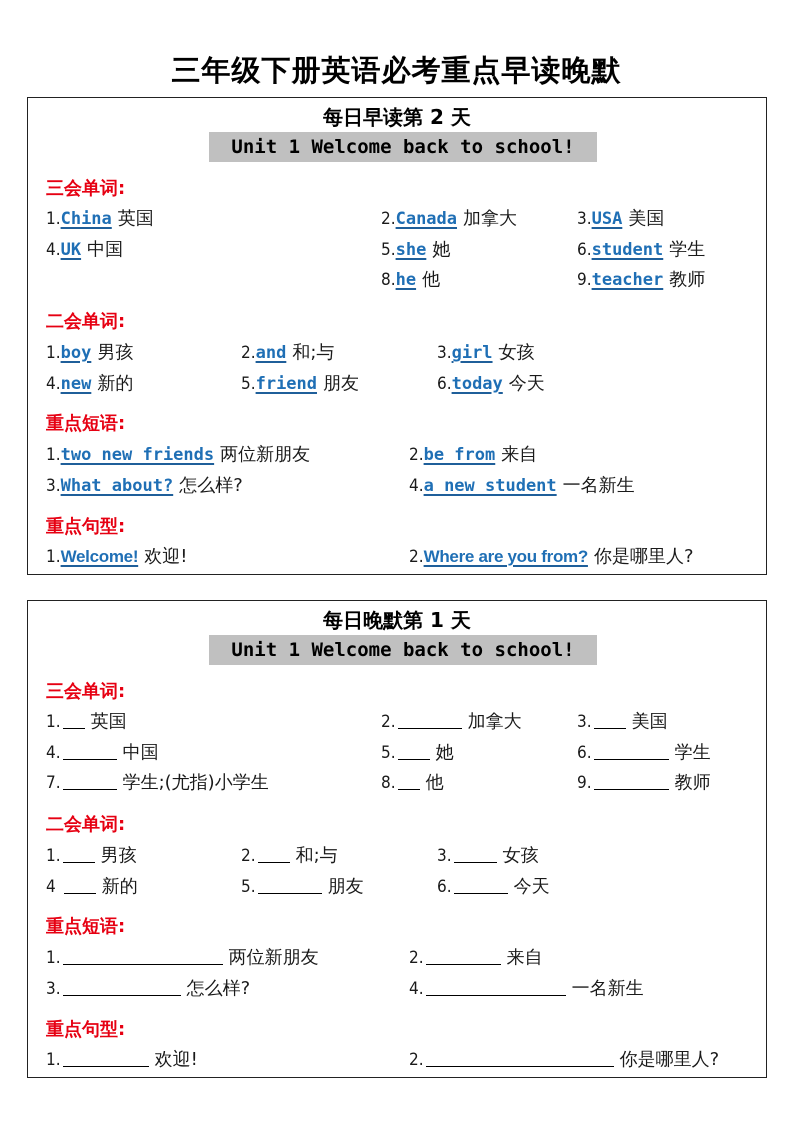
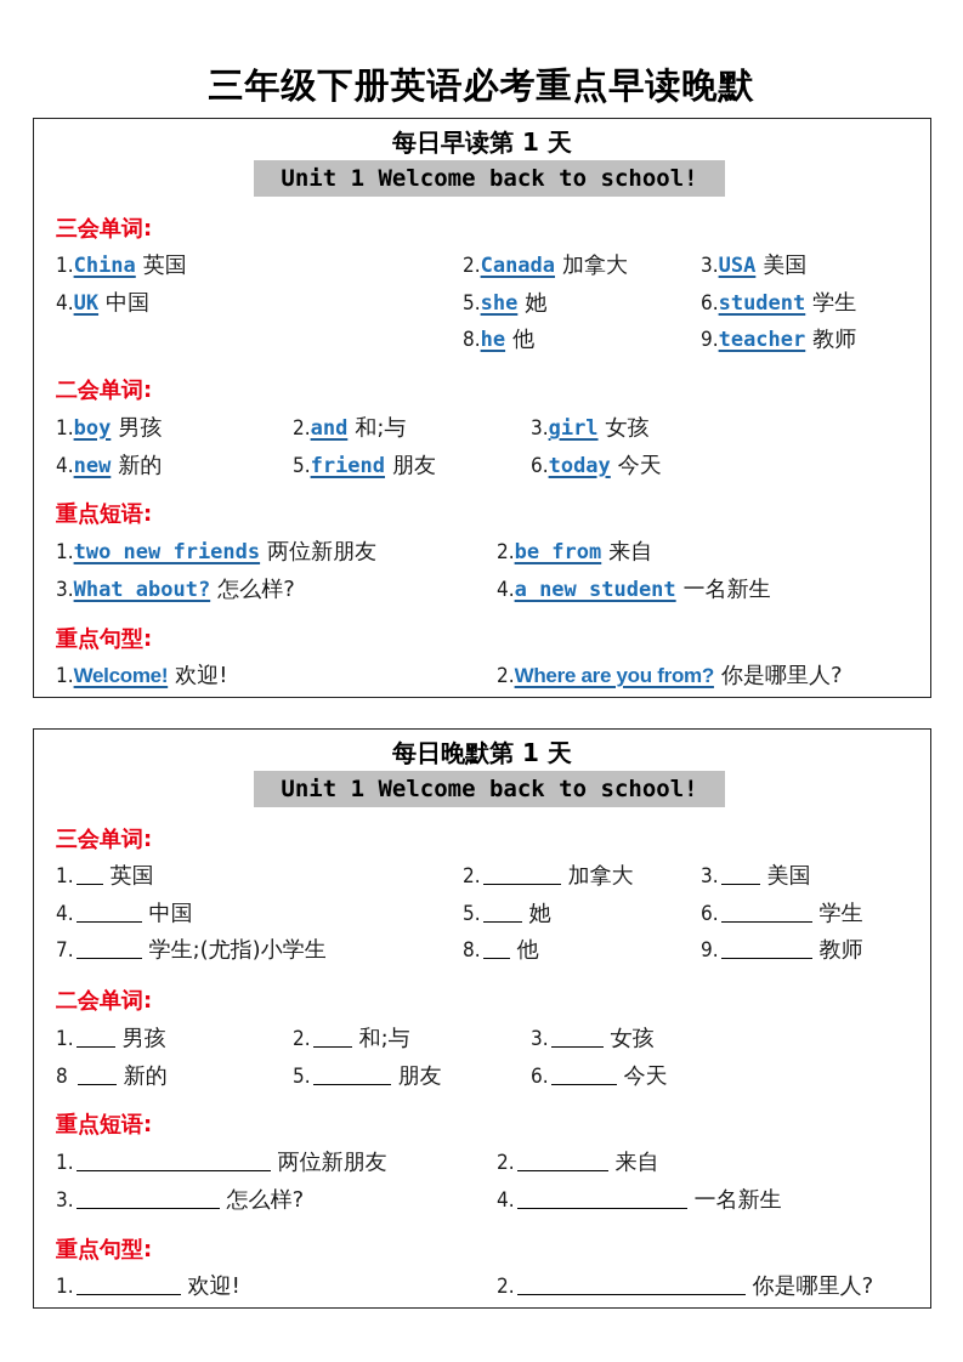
  三年级下册英语必考重点早读晚默
- 每日早读第 2 天
+ 每日早读第 1 天
  Unit 1 Welcome back to school!
  三会单词:
  1.China 英国
  2.Canada 加拿大
  3.USA 美国
  4.UK 中国
  5.she 她
  6.student 学生
  8.he 他
  9.teacher 教师
  二会单词:
  1.boy 男孩
  2.and 和;与
  3.girl 女孩
  4.new 新的
  5.friend 朋友
  6.today 今天
  重点短语:
  1.two new friends 两位新朋友
  2.be from 来自
  3.What about? 怎么样?
  4.a new student 一名新生
  重点句型:
  1.Welcome! 欢迎!
  2.Where are you from? 你是哪里人?
  每日晚默第 1 天
  Unit 1 Welcome back to school!
  三会单词:
  1. 英国
  2. 加拿大
  3. 美国
  4. 中国
  5. 她
  6. 学生
  7. 学生;(尤指)小学生
  8. 他
  9. 教师
  二会单词:
  1. 男孩
  2. 和;与
  3. 女孩
- 4 新的
+ 8 新的
  5. 朋友
  6. 今天
  重点短语:
  1. 两位新朋友
  2. 来自
  3. 怎么样?
  4. 一名新生
  重点句型:
  1. 欢迎!
  2. 你是哪里人?
